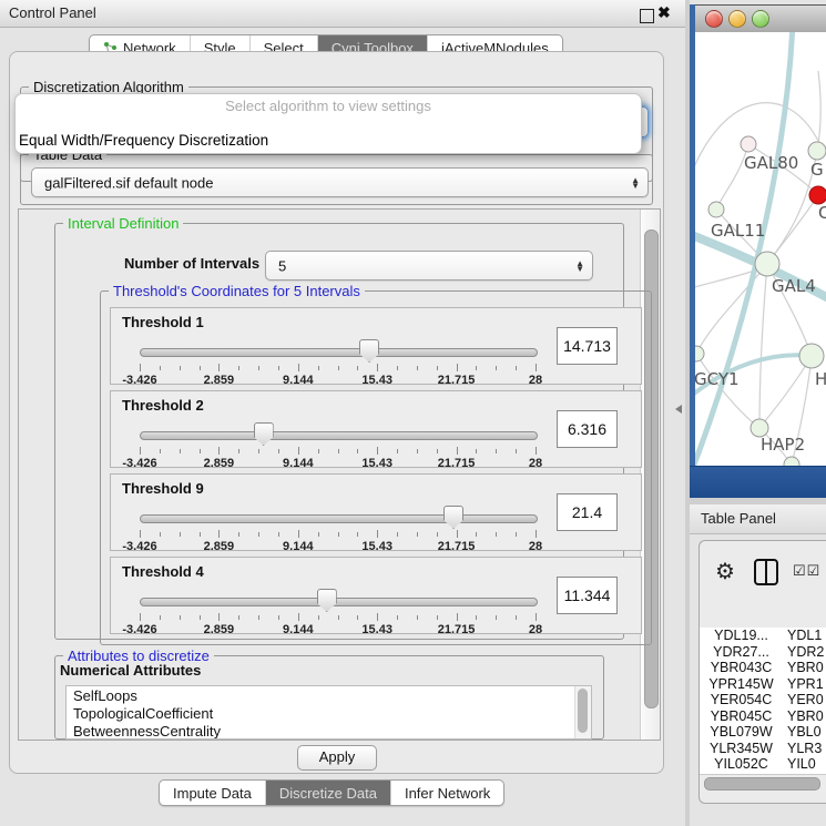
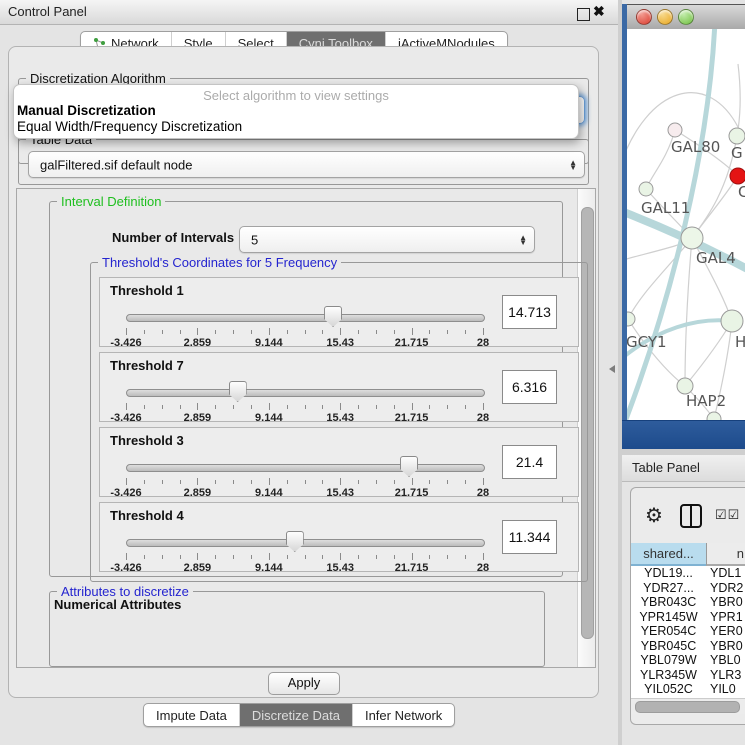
  Control Panel
  ✖
  Network
  Style
  Select
  Cyni Toolbox
  jActiveMNodules
  Discretization Algorithm
  Select algorithm to view settings
+ Manual Discretization
  Equal Width/Frequency Discretization
  Table Data
  galFiltered.sif default node
  ▲
  ▼
  Interval Definition
  Number of Intervals
  5
  ▲
  ▼
- Threshold's Coordinates for 5 Intervals
+ Threshold's Coordinates for 5 Frequency
  Threshold 1
  -3.426
  2.859
  9.144
  15.43
  21.715
  28
  14.713
- Threshold 2
+ Threshold 7
  -3.426
  2.859
  9.144
  15.43
  21.715
  28
  6.316
- Threshold 9
+ Threshold 3
  -3.426
  2.859
  9.144
  15.43
  21.715
  28
  21.4
  Threshold 4
  -3.426
  2.859
  9.144
  15.43
  21.715
  28
  11.344
  Attributes to discretize
  Numerical Attributes
- SelfLoops
- TopologicalCoefficient
- BetweennessCentrality
  Apply
  Impute Data
  Discretize Data
  Infer Network
  GAL80
  G
  C
  GAL11
  GAL4
  GCY1
  H
  HAP2
  Table Panel
  ⚙
  ☑☑
+ shared...
+ n
  YDL19...
  YDL1
  YDR27...
  YDR2
  YBR043C
  YBR0
  YPR145W
  YPR1
  YER054C
  YER0
  YBR045C
  YBR0
  YBL079W
  YBL0
  YLR345W
  YLR3
  YIL052C
  YIL0
